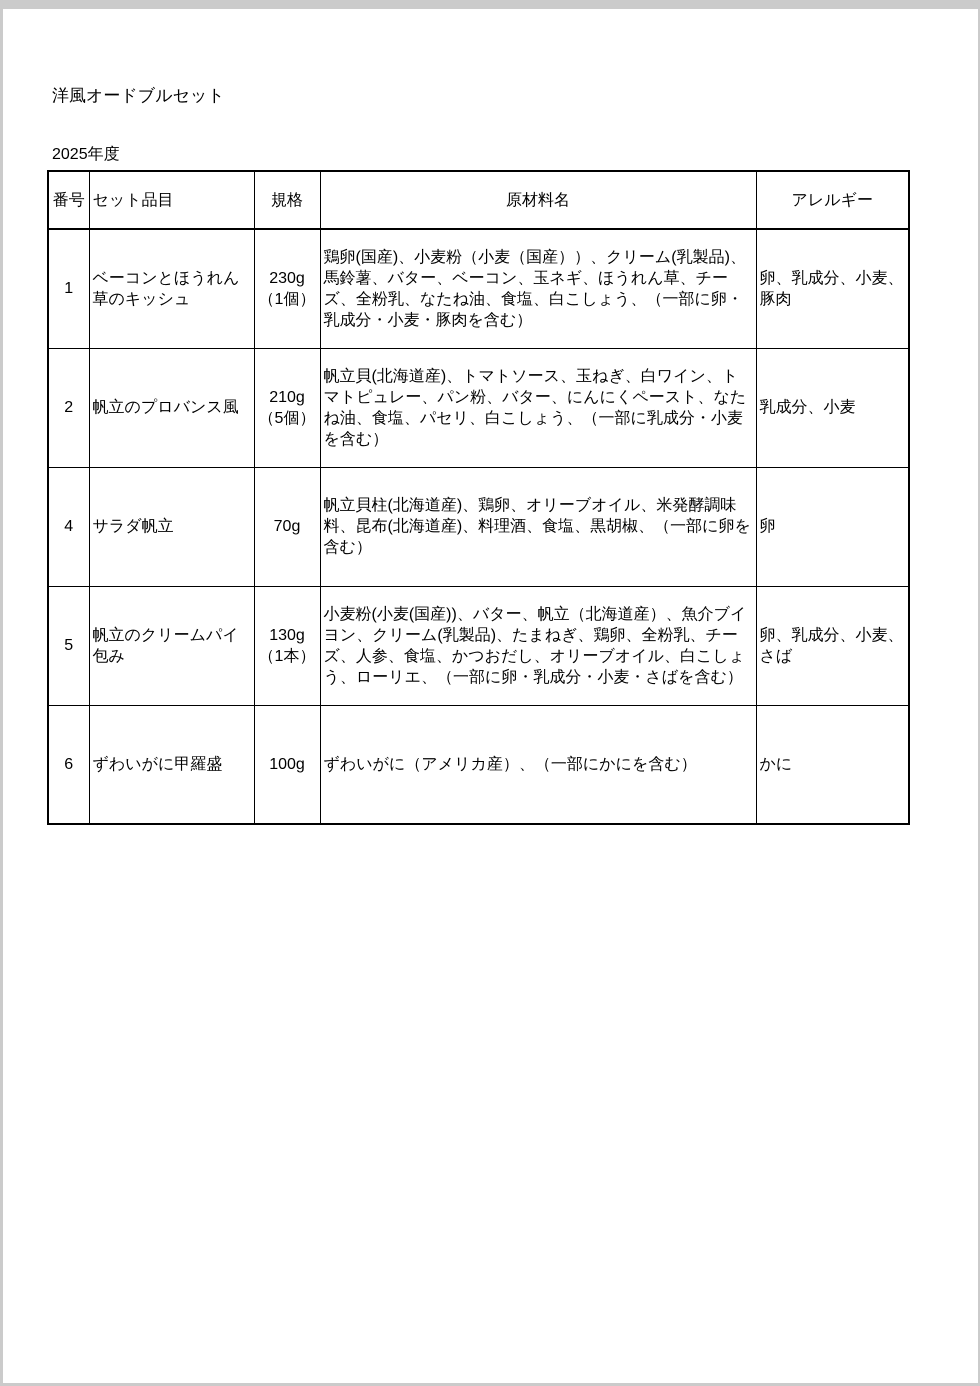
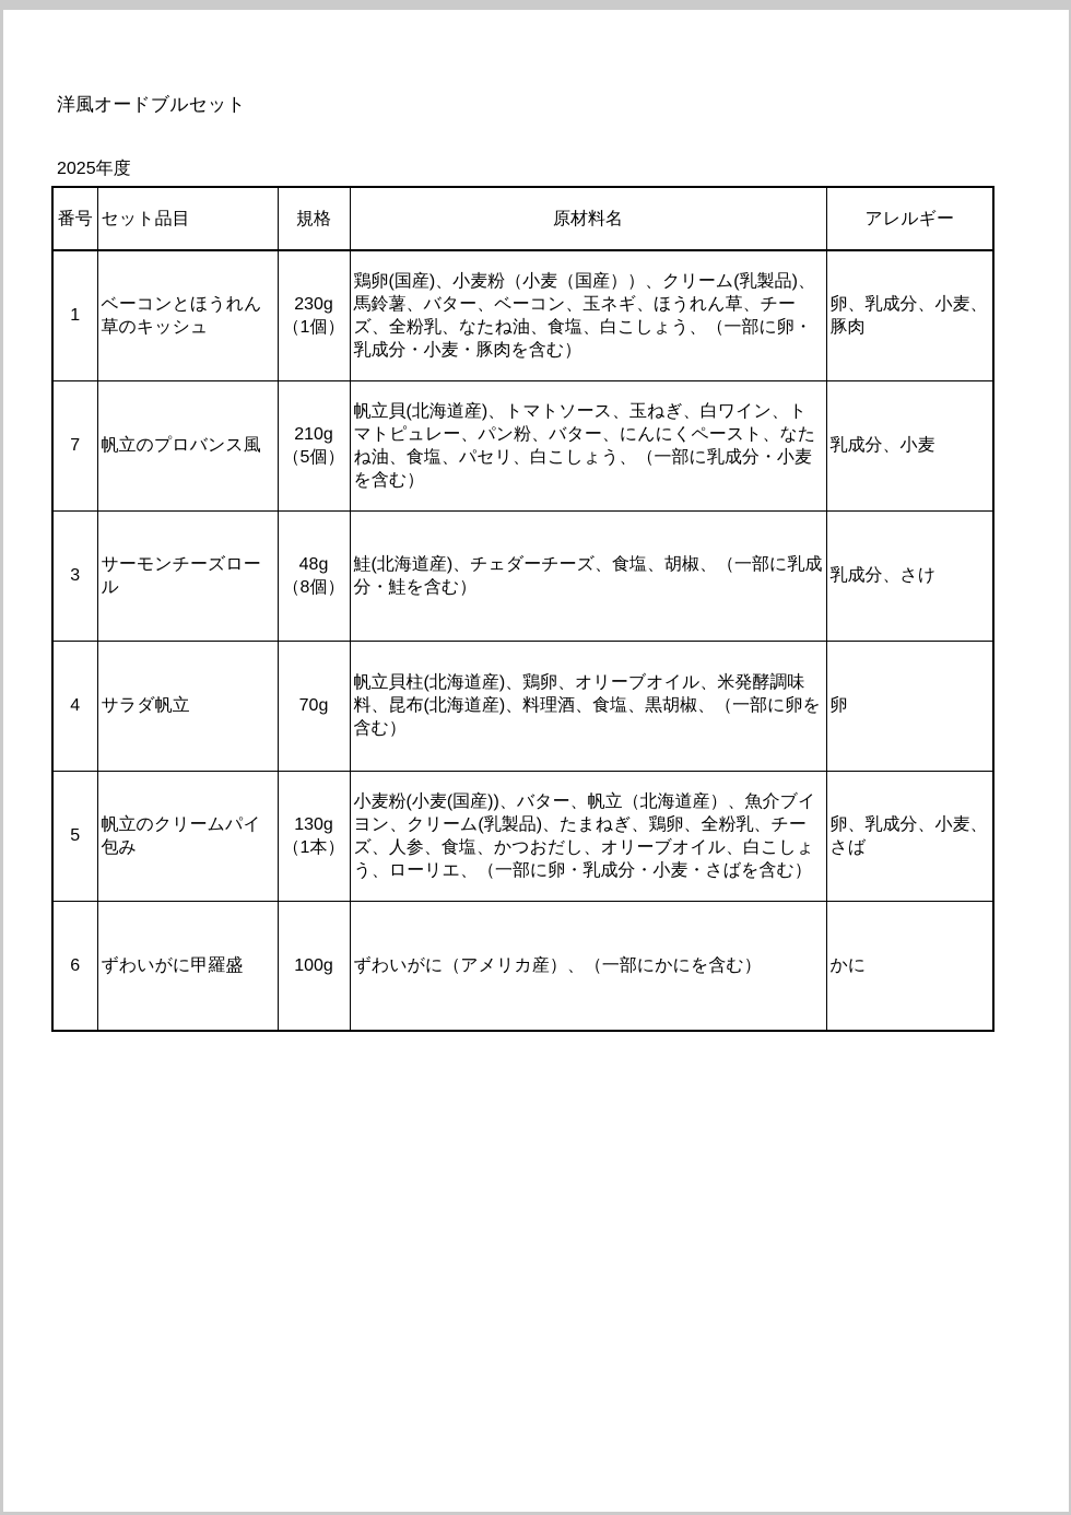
  洋風オードブルセット
  2025年度
  番号	セット品目	規格	原材料名	アレルギー
  1	ベーコンとほうれん草のキッシュ	230g （1個）	鶏卵(国産)、小麦粉（小麦（国産））、クリーム(乳製品)、馬鈴薯、バター、ベーコン、玉ネギ、ほうれん草、チーズ、全粉乳、なたね油、食塩、白こしょう、（一部に卵・乳成分・小麦・豚肉を含む）	卵、乳成分、小麦、豚肉
- 2	帆立のプロバンス風	210g （5個）	帆立貝(北海道産)、トマトソース、玉ねぎ、白ワイン、トマトピュレー、パン粉、バター、にんにくペースト、なたね油、食塩、パセリ、白こしょう、（一部に乳成分・小麦を含む）	乳成分、小麦
+ 7	帆立のプロバンス風	210g （5個）	帆立貝(北海道産)、トマトソース、玉ねぎ、白ワイン、トマトピュレー、パン粉、バター、にんにくペースト、なたね油、食塩、パセリ、白こしょう、（一部に乳成分・小麦を含む）	乳成分、小麦
+ 3	サーモンチーズロール	48g （8個）	鮭(北海道産)、チェダーチーズ、食塩、胡椒、（一部に乳成分・鮭を含む）	乳成分、さけ
  4	サラダ帆立	70g	帆立貝柱(北海道産)、鶏卵、オリーブオイル、米発酵調味料、昆布(北海道産)、料理酒、食塩、黒胡椒、（一部に卵を含む）	卵
  5	帆立のクリームパイ包み	130g （1本）	小麦粉(小麦(国産))、バター、帆立（北海道産）、魚介ブイヨン、クリーム(乳製品)、たまねぎ、鶏卵、全粉乳、チーズ、人参、食塩、かつおだし、オリーブオイル、白こしょう、ローリエ、（一部に卵・乳成分・小麦・さばを含む）	卵、乳成分、小麦、さば
  6	ずわいがに甲羅盛	100g	ずわいがに（アメリカ産）、（一部にかにを含む）	かに
